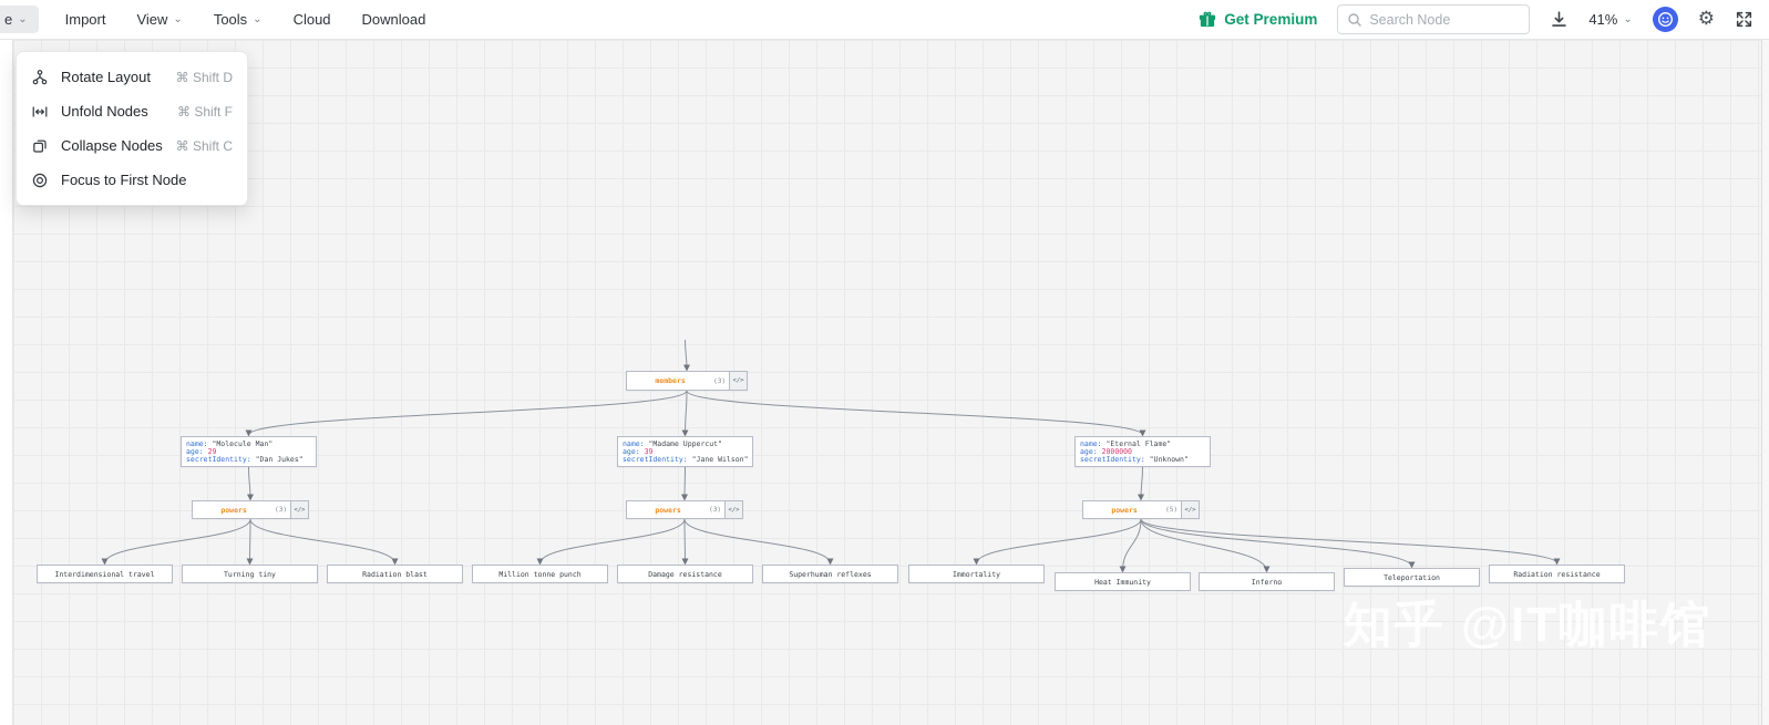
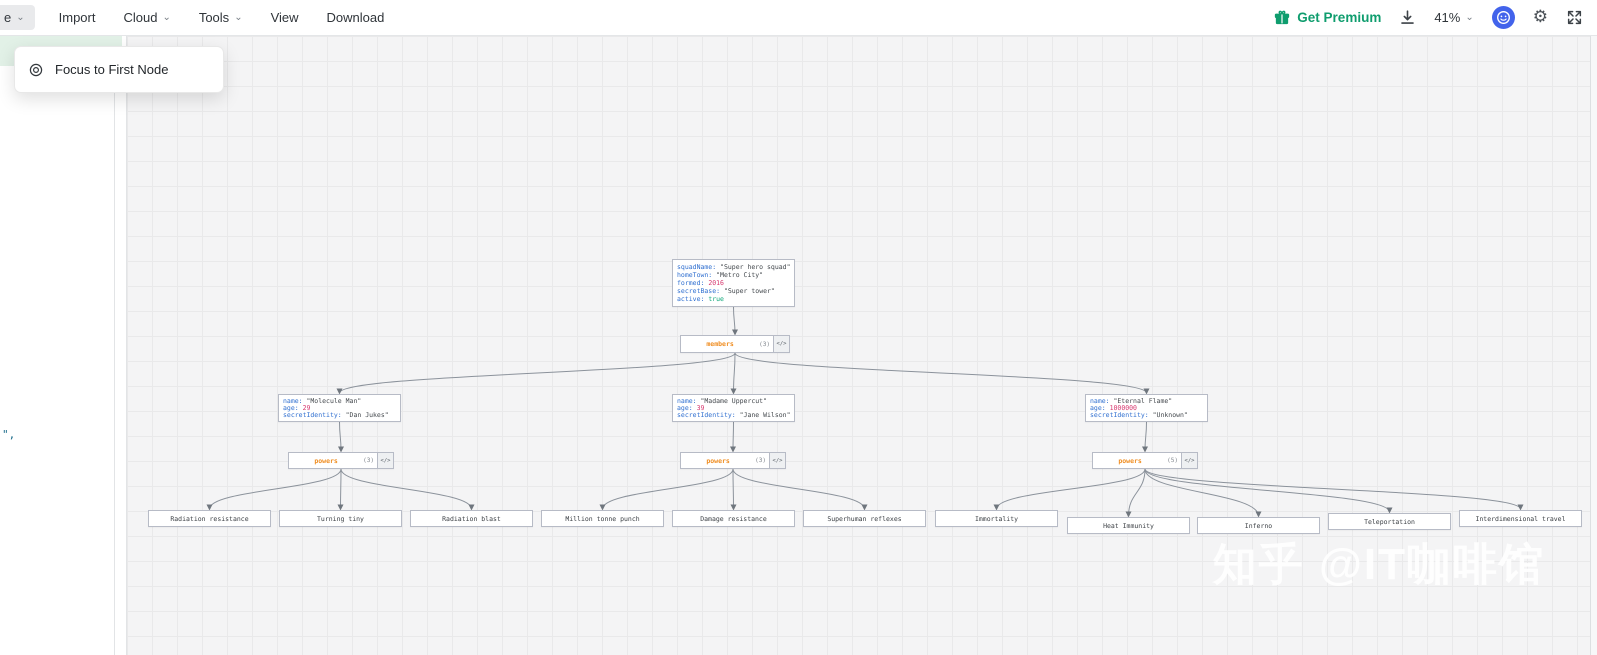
  e
  ⌄
  Import
- View
+ Cloud
  ⌄
  Tools
  ⌄
- Cloud
+ View
  Download
  Get Premium
- Search Node
  41%
  ⌄
  ⚙
+ ",
+ squadName: "Super hero squad"
+ homeTown: "Metro City"
+ formed: 2016
+ secretBase: "Super tower"
+ active: true
  members
  name: "Molecule Man"
  age: 29
  secretIdentity: "Dan Jukes"
  name: "Madame Uppercut"
  age: 39
  secretIdentity: "Jane Wilson"
  name: "Eternal Flame"
- age: 2000000
+ age: 1000000
  secretIdentity: "Unknown"
  powers
  powers
  powers
- Interdimensional travel
+ Radiation resistance
  Turning tiny
  Radiation blast
  Million tonne punch
  Damage resistance
  Superhuman reflexes
  Immortality
  Heat Immunity
  Inferno
  Teleportation
- Radiation resistance
+ Interdimensional travel
- Rotate Layout
- ⌘ Shift D
- Unfold Nodes
- ⌘ Shift F
- Collapse Nodes
- ⌘ Shift C
  Focus to First Node
